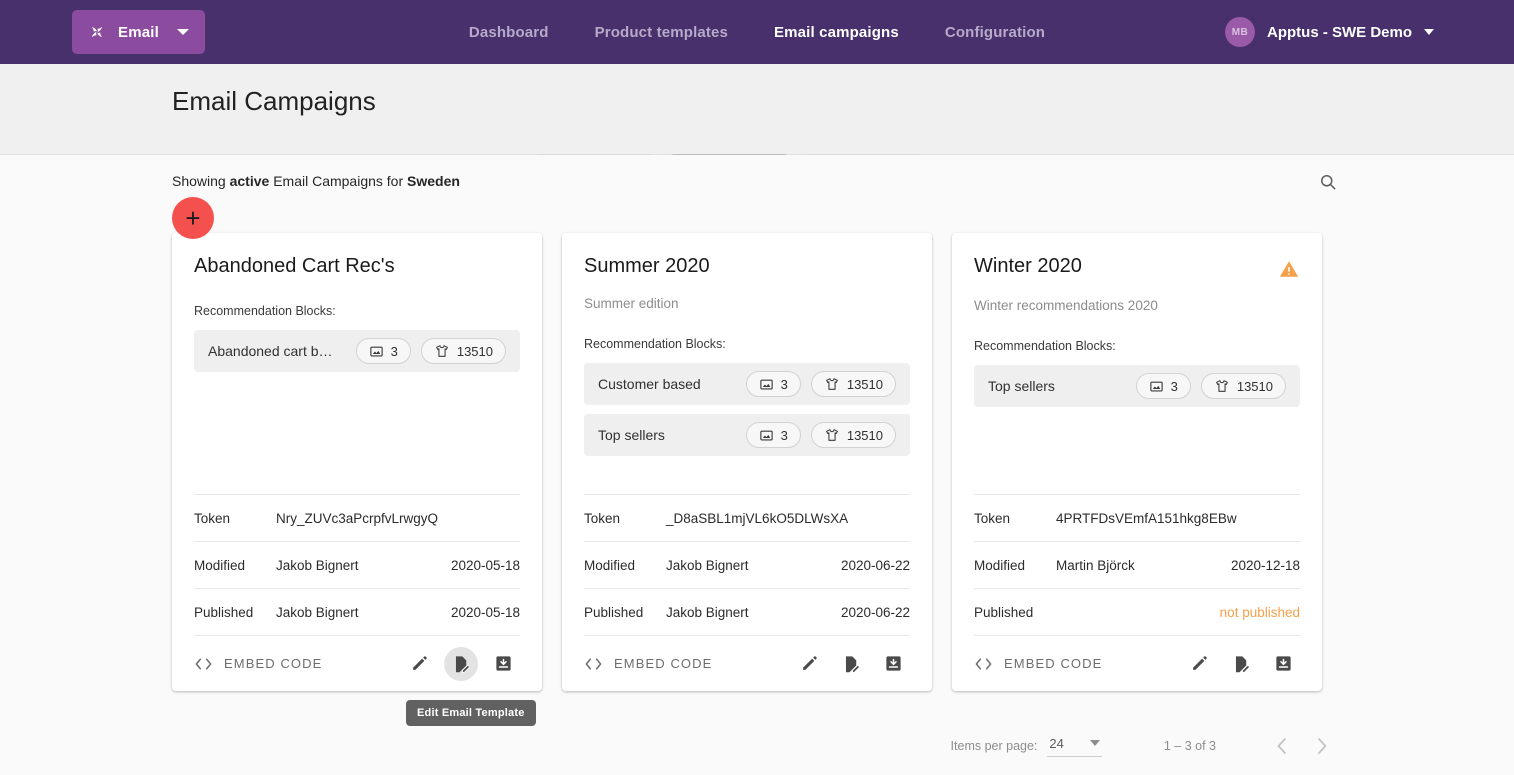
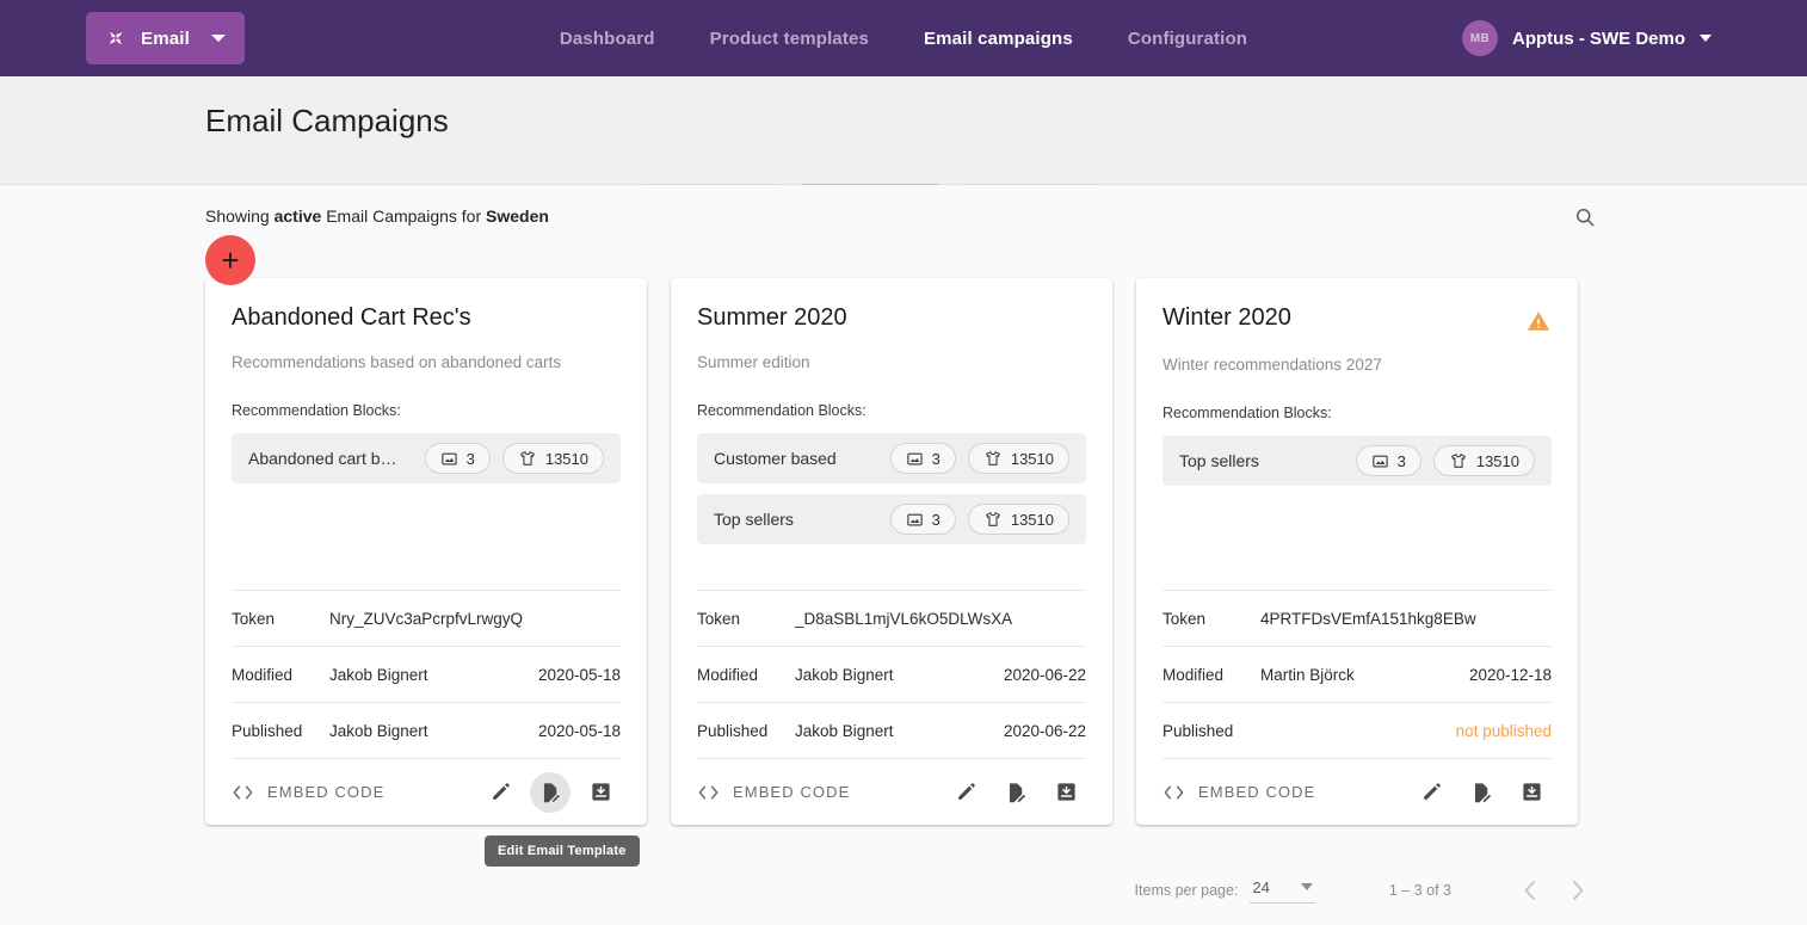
  Email
  Dashboard
  Product templates
  Email campaigns
  Configuration
  MB
  Apptus - SWE Demo
  Email Campaigns
  +
  Showing active Email Campaigns for Sweden
  Abandoned Cart Rec's
+ Recommendations based on abandoned carts
  Recommendation Blocks:
  Abandoned cart b…
  3
  13510
  Token
  Nry_ZUVc3aPcrpfvLrwgyQ
  Modified
  Jakob Bignert
  2020-05-18
  Published
  Jakob Bignert
  2020-05-18
  EMBED CODE
  Summer 2020
  Summer edition
  Recommendation Blocks:
  Customer based
  3
  13510
  Top sellers
  3
  13510
  Token
  _D8aSBL1mjVL6kO5DLWsXA
  Modified
  Jakob Bignert
  2020-06-22
  Published
  Jakob Bignert
  2020-06-22
  EMBED CODE
  Winter 2020
- Winter recommendations 2020
+ Winter recommendations 2027
  Recommendation Blocks:
  Top sellers
  3
  13510
  Token
  4PRTFDsVEmfA151hkg8EBw
  Modified
  Martin Björck
  2020-12-18
  Published
  not published
  EMBED CODE
  Edit Email Template
  Items per page:
  24
  1 – 3 of 3
